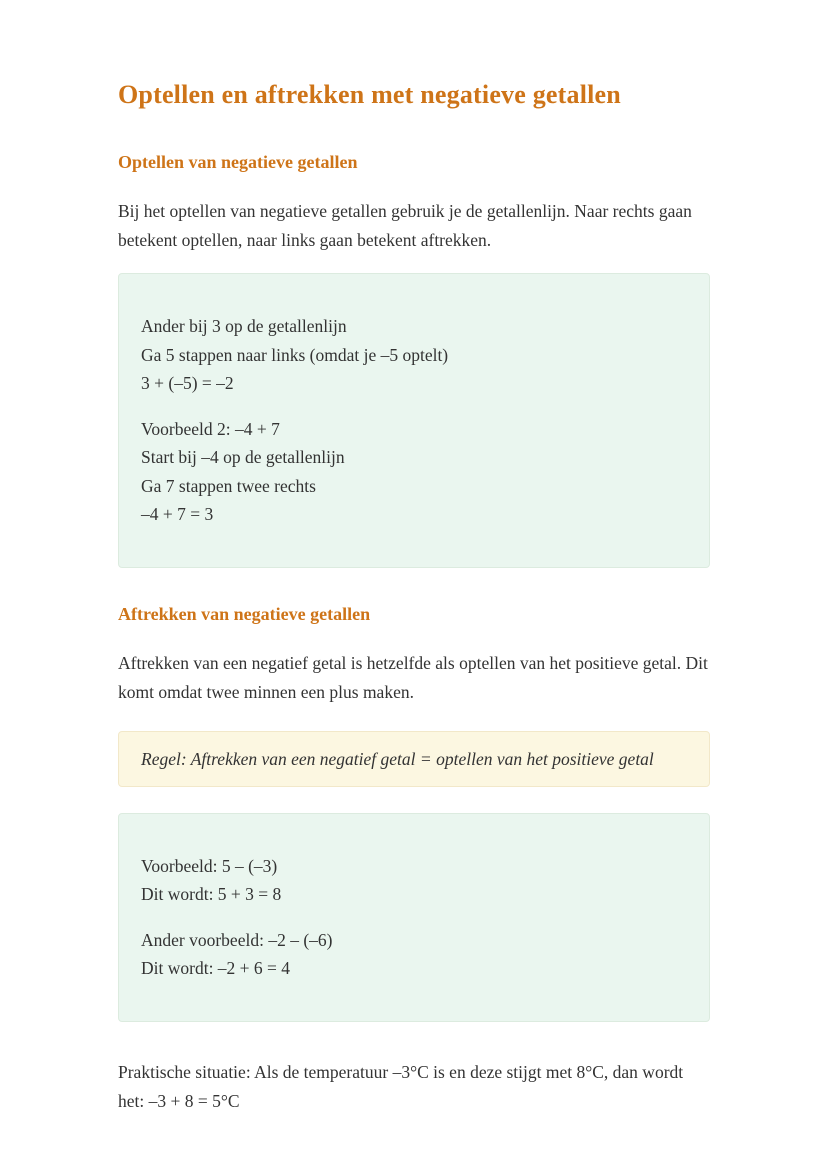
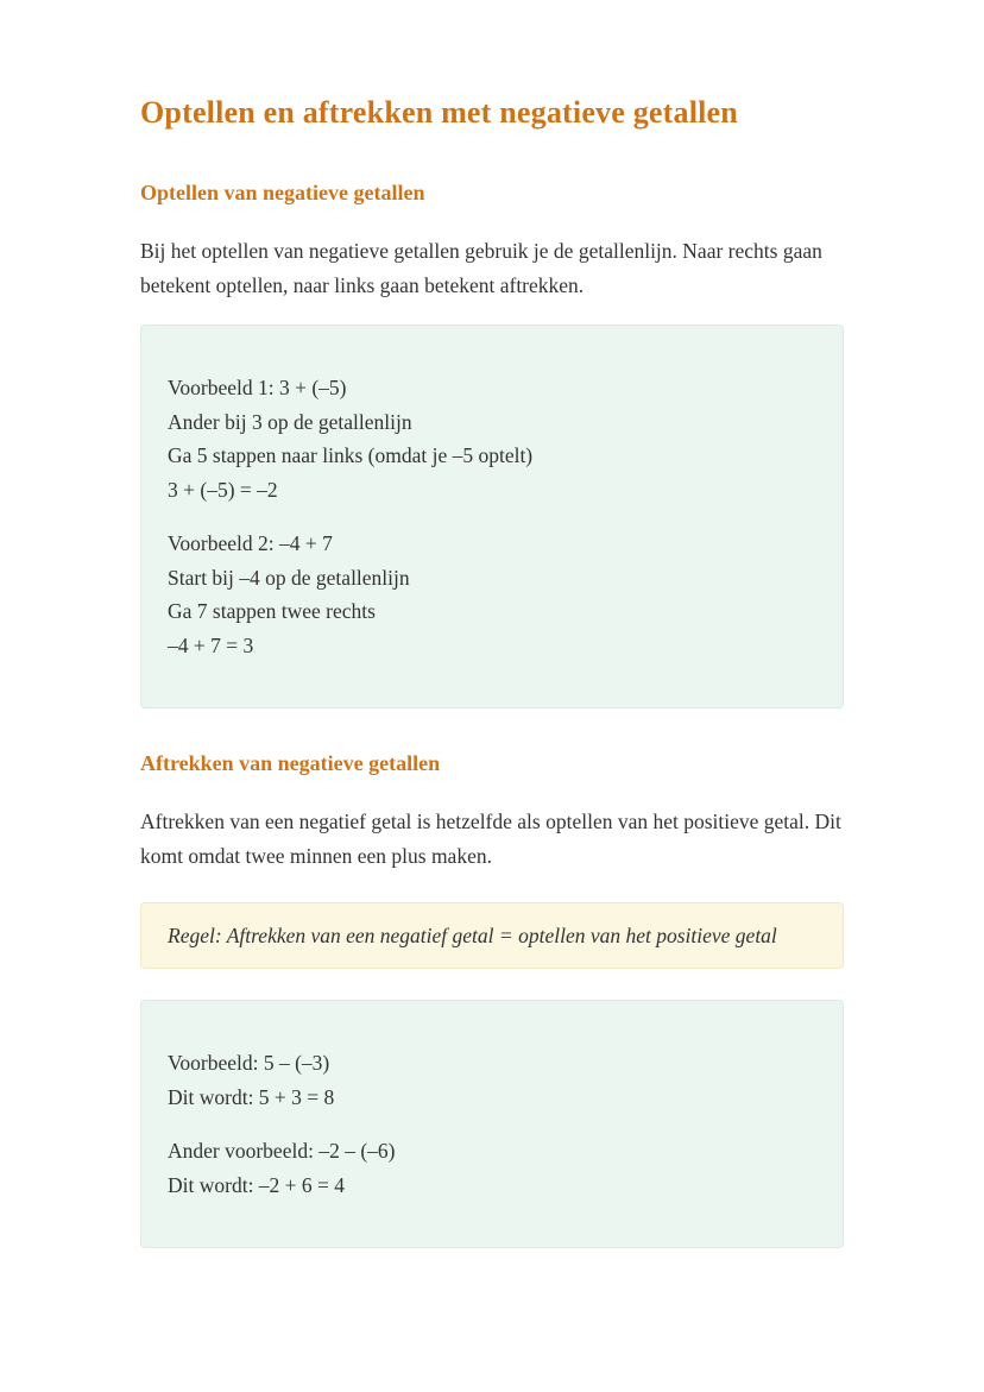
  Optellen en aftrekken met negatieve getallen
  Optellen van negatieve getallen
  Bij het optellen van negatieve getallen gebruik je de getallenlijn. Naar rechts gaan betekent optellen, naar links gaan betekent aftrekken.
+ Voorbeeld 1: 3 + (–5)
  Ander bij 3 op de getallenlijn
  Ga 5 stappen naar links (omdat je –5 optelt)
  3 + (–5) = –2
  Voorbeeld 2: –4 + 7
  Start bij –4 op de getallenlijn
  Ga 7 stappen twee rechts
  –4 + 7 = 3
  Aftrekken van negatieve getallen
  Aftrekken van een negatief getal is hetzelfde als optellen van het positieve getal. Dit komt omdat twee minnen een plus maken.
  Regel: Aftrekken van een negatief getal = optellen van het positieve getal
  Voorbeeld: 5 – (–3)
  Dit wordt: 5 + 3 = 8
  Ander voorbeeld: –2 – (–6)
  Dit wordt: –2 + 6 = 4
- Praktische situatie: Als de temperatuur –3°C is en deze stijgt met 8°C, dan wordt het: –3 + 8 = 5°C
